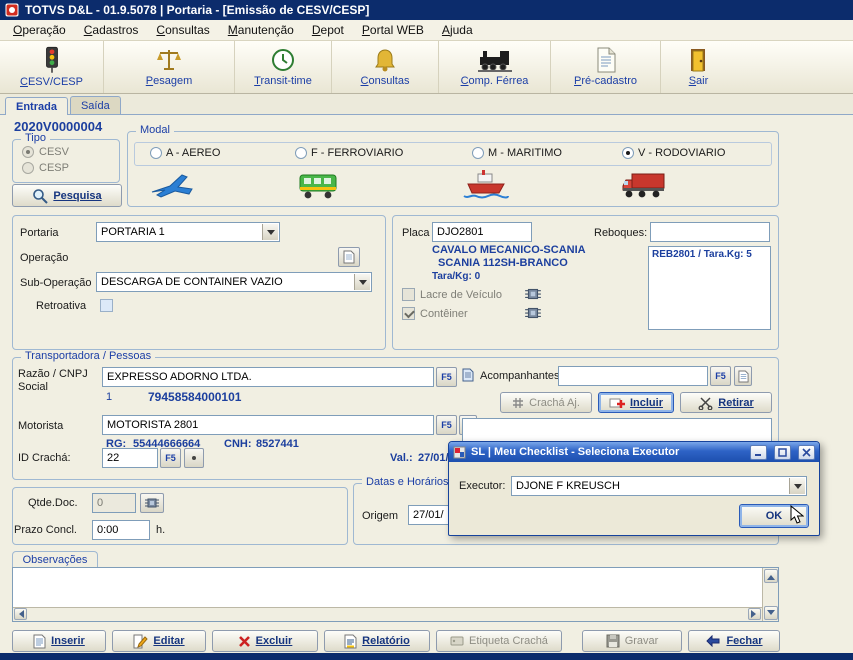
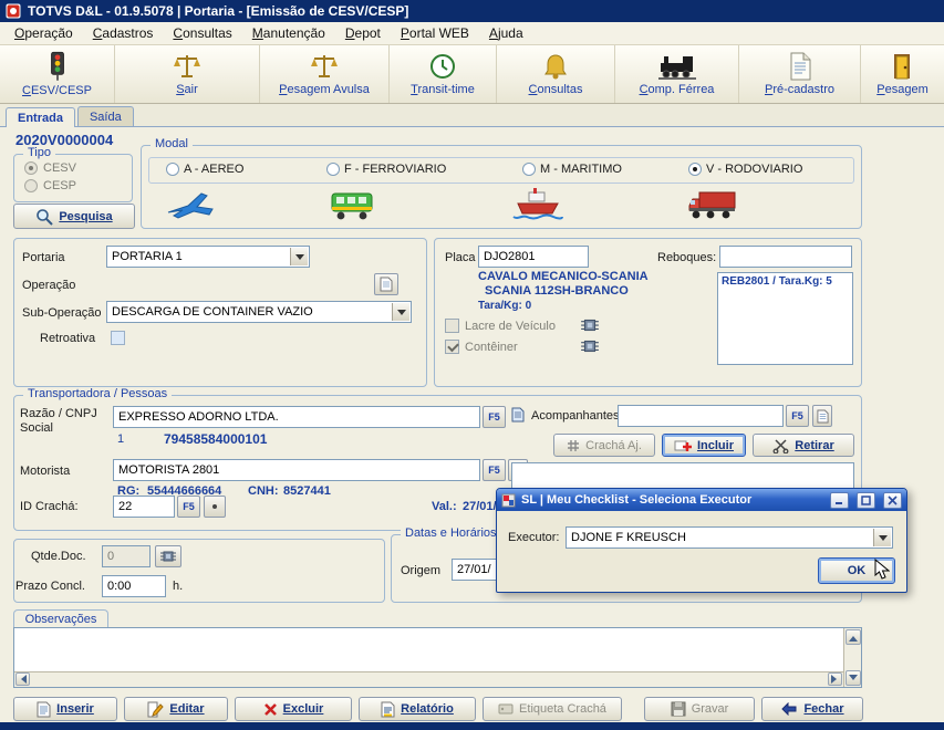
  TOTVS D&L - 01.9.5078 | Portaria - [Emissão de CESV/CESP]
  Operação
  Cadastros
  Consultas
  Manutenção
  Depot
  Portal WEB
  Ajuda
  CESV/CESP
- Pesagem
+ Sair
+ Pesagem Avulsa
  Transit-time
  Consultas
  Comp. Férrea
  Pré-cadastro
- Sair
+ Pesagem
  Entrada
  Saída
  2020V0000004
  Tipo
  CESV
  CESP
  Modal
  A - AEREO
  F - FERROVIARIO
  M - MARITIMO
  V - RODOVIARIO
  Pesquisa
  Portaria
  PORTARIA 1
  Operação
  Sub-Operação
  DESCARGA DE CONTAINER VAZIO
  Retroativa
  Placa
  DJO2801
  Reboques:
  CAVALO MECANICO-SCANIA
  SCANIA 112SH-BRANCO
  Tara/Kg: 0
  REB2801 / Tara.Kg: 5
  Lacre de Veículo
  Contêiner
  Transportadora / Pessoas
  Razão / CNPJ
  Social
  EXPRESSO ADORNO LTDA.
  F5
  1
  79458584000101
  Motorista
  MOTORISTA 2801
  F5
  RG:
  55444666664
  CNH:
  8527441
  Val.:
  27/01
  ID Crachá:
  22
  F5
  Acompanhantes
  F5
  Crachá Aj.
  Incluir
  Retirar
  Qtde.Doc.
  0
  Prazo Concl.
  0:00
  h.
  Datas e Horários
  Origem
  27/01/
  Observações
  Inserir
  Editar
  Excluir
  Relatório
  Etiqueta Crachá
  Gravar
  Fechar
  SL | Meu Checklist - Seleciona Executor
  Executor:
  DJONE F KREUSCH
  OK
